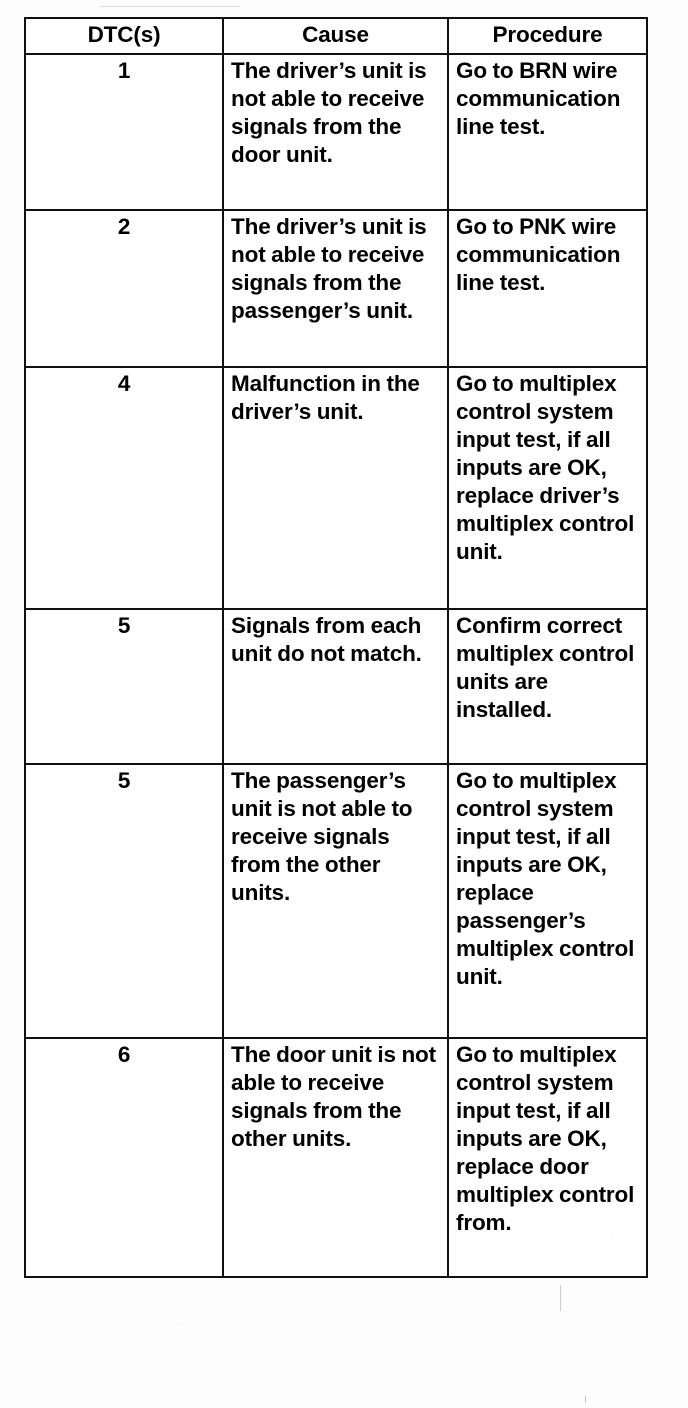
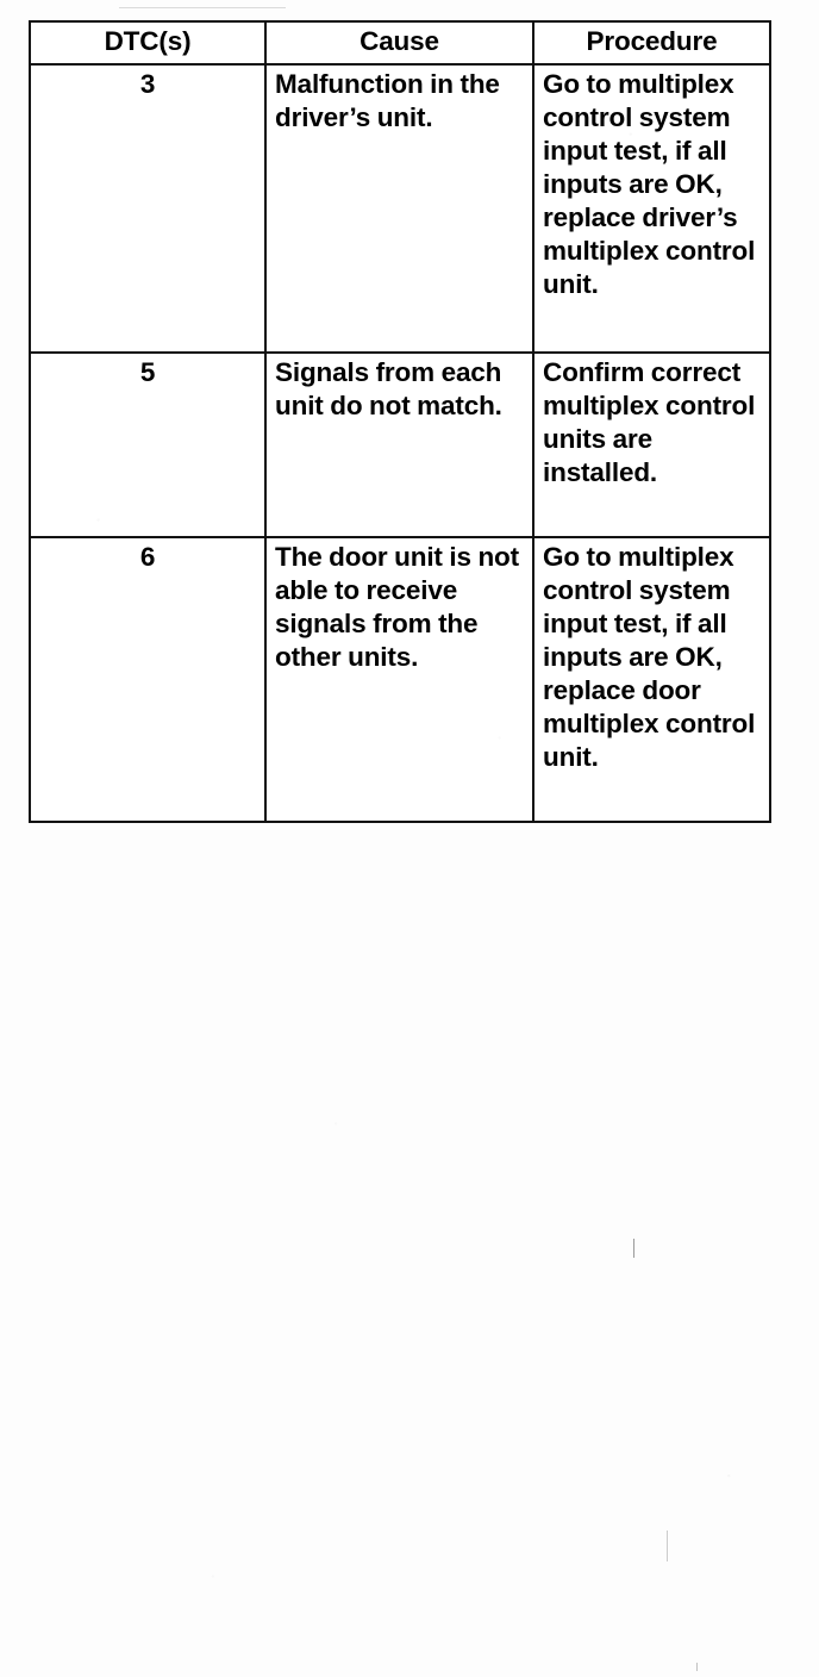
  DTC(s)	Cause	Procedure
- 1	The driver’s unit is not able to receive signals from the door unit.	Go to BRN wire communication line test.
- 2	The driver’s unit is not able to receive signals from the passenger’s unit.	Go to PNK wire communication line test.
- 4	Malfunction in the driver’s unit.	Go to multiplex control system input test, if all inputs are OK, replace driver’s multiplex control unit.
+ 3	Malfunction in the driver’s unit.	Go to multiplex control system input test, if all inputs are OK, replace driver’s multiplex control unit.
  5	Signals from each unit do not match.	Confirm correct multiplex control units are installed.
- 5	The passenger’s unit is not able to receive signals from the other units.	Go to multiplex control system input test, if all inputs are OK, replace passenger’s multiplex control unit.
- 6	The door unit is not able to receive signals from the other units.	Go to multiplex control system input test, if all inputs are OK, replace door multiplex control from.
+ 6	The door unit is not able to receive signals from the other units.	Go to multiplex control system input test, if all inputs are OK, replace door multiplex control unit.
